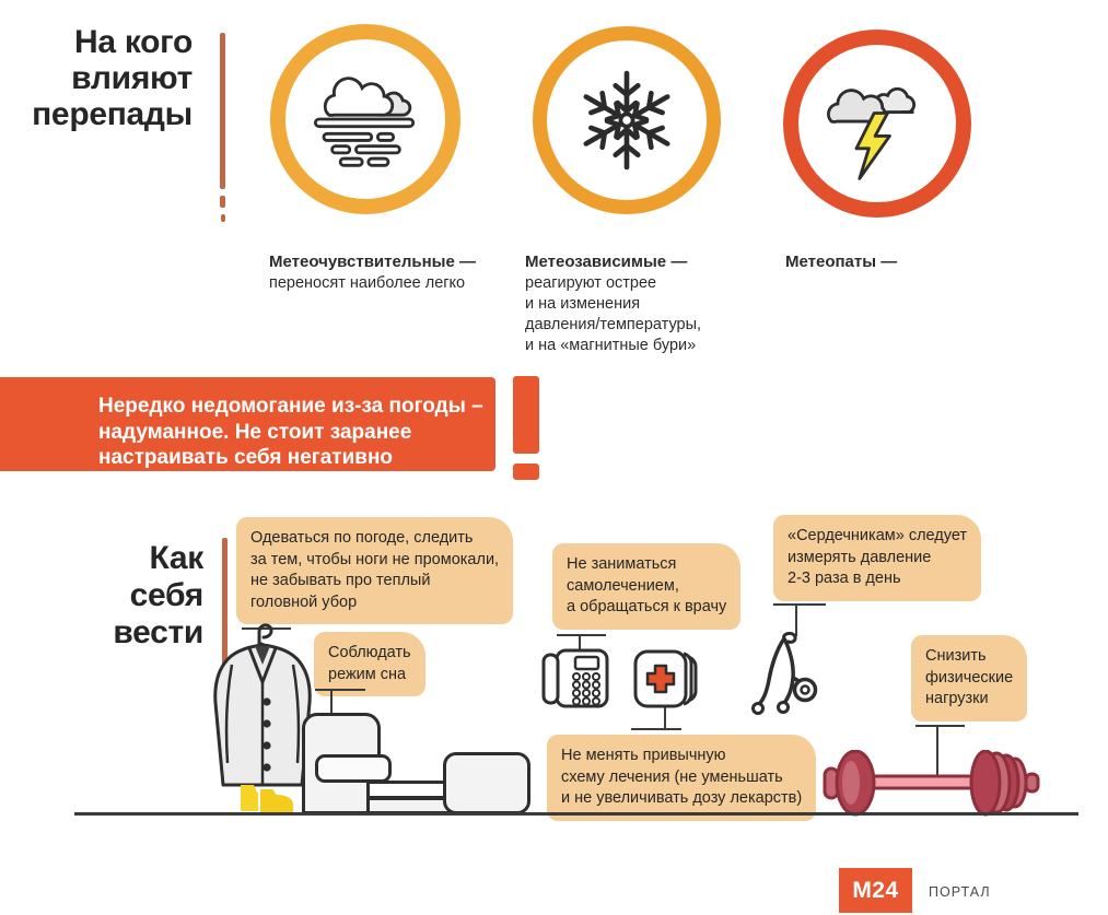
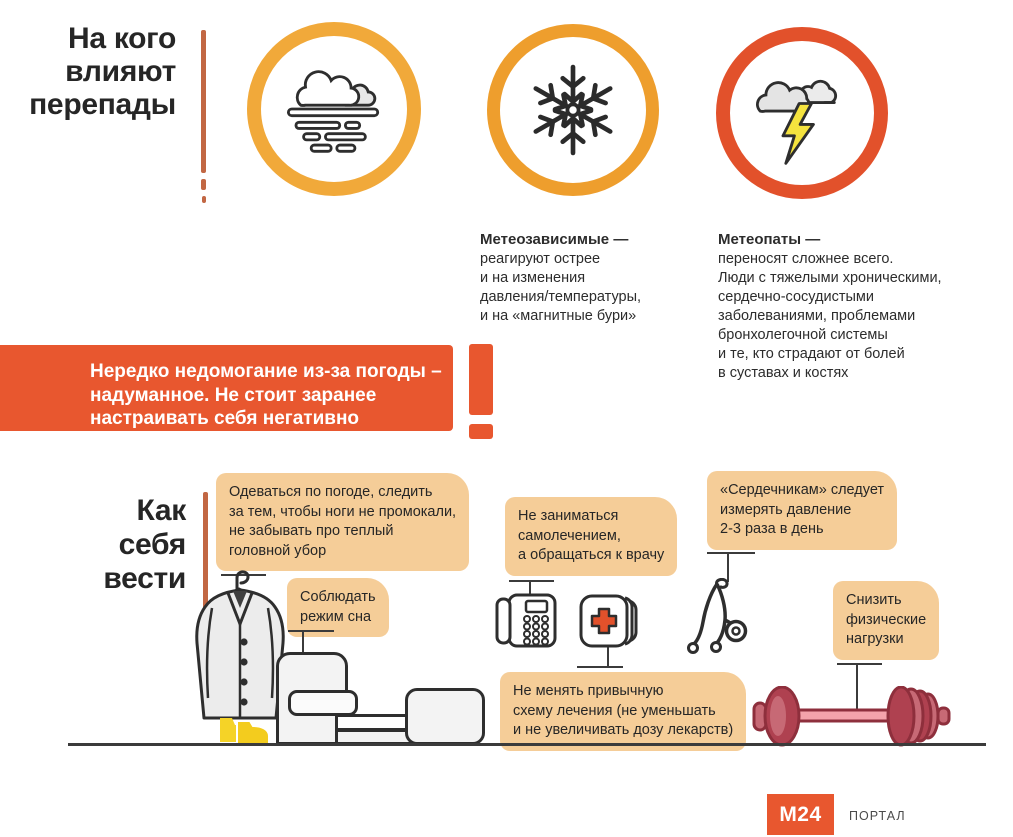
  На кого
  влияют
  перепады
- Метеочувствительные —
- переносят наиболее легко
  Метеозависимые —
  реагируют острее
  и на изменения
  давления/температуры,
  и на «магнитные бури»
  Метеопаты —
+ переносят сложнее всего.
+ Люди с тяжелыми хроническими,
+ сердечно-сосудистыми
+ заболеваниями, проблемами
+ бронхолегочной системы
+ и те, кто страдают от болей
+ в суставах и костях
  Нередко недомогание из-за погоды –
  надуманное. Не стоит заранее
  настраивать себя негативно
  Как
  себя
  вести
  Одеваться по погоде, следить
  за тем, чтобы ноги не промокали,
  не забывать про теплый
  головной убор
  Соблюдать
  режим сна
  Не заниматься
  самолечением,
  а обращаться к врачу
  «Сердечникам» следует
  измерять давление
  2-3 раза в день
  Снизить
  физические
  нагрузки
  Не менять привычную
  схему лечения (не уменьшать
  и не увеличивать дозу лекарств)
  М24
  ПОРТАЛ
